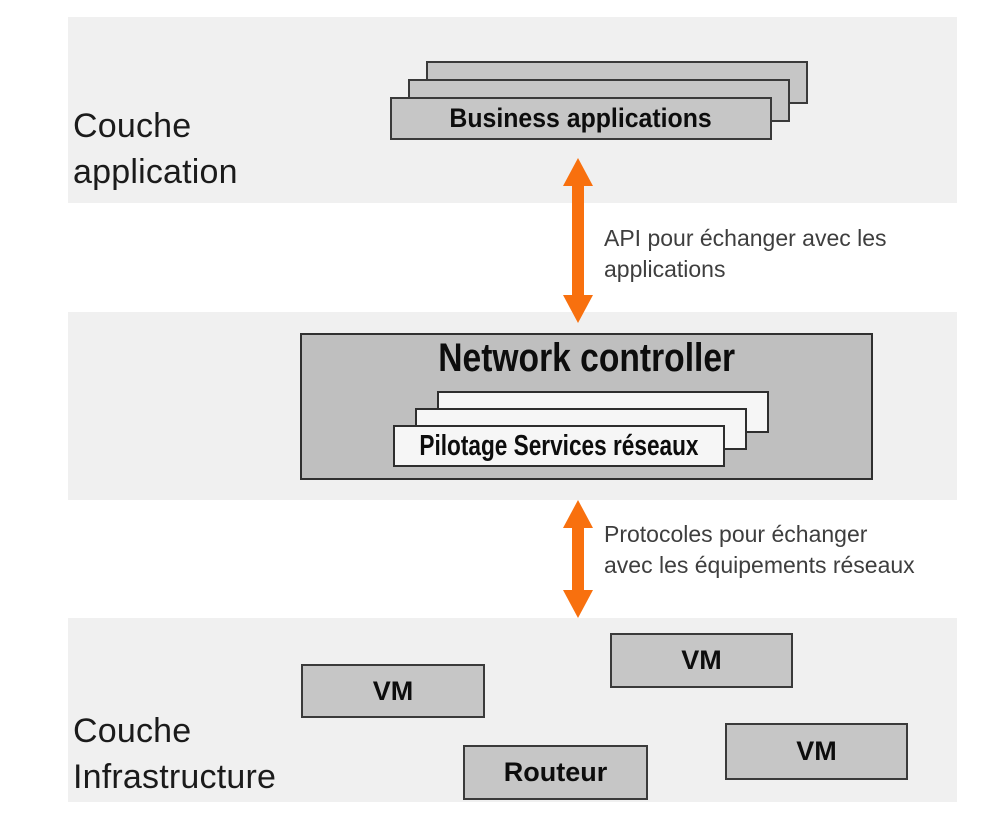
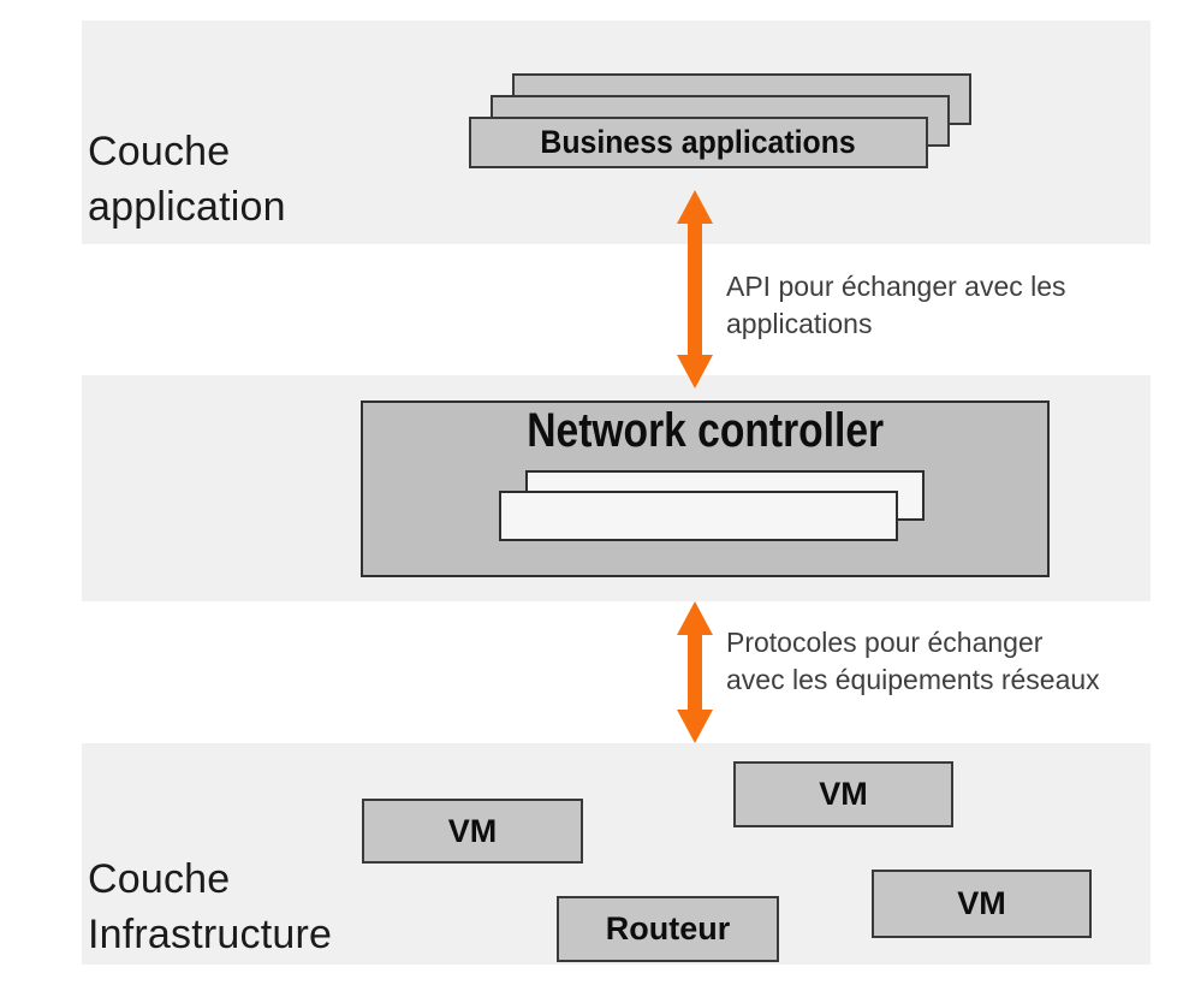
  Couche
  application
  Business applications
  API pour échanger avec les
  applications
  Network controller
- Pilotage Services réseaux
  Protocoles pour échanger
  avec les équipements réseaux
  Couche
  Infrastructure
  VM
  VM
  Routeur
  VM
